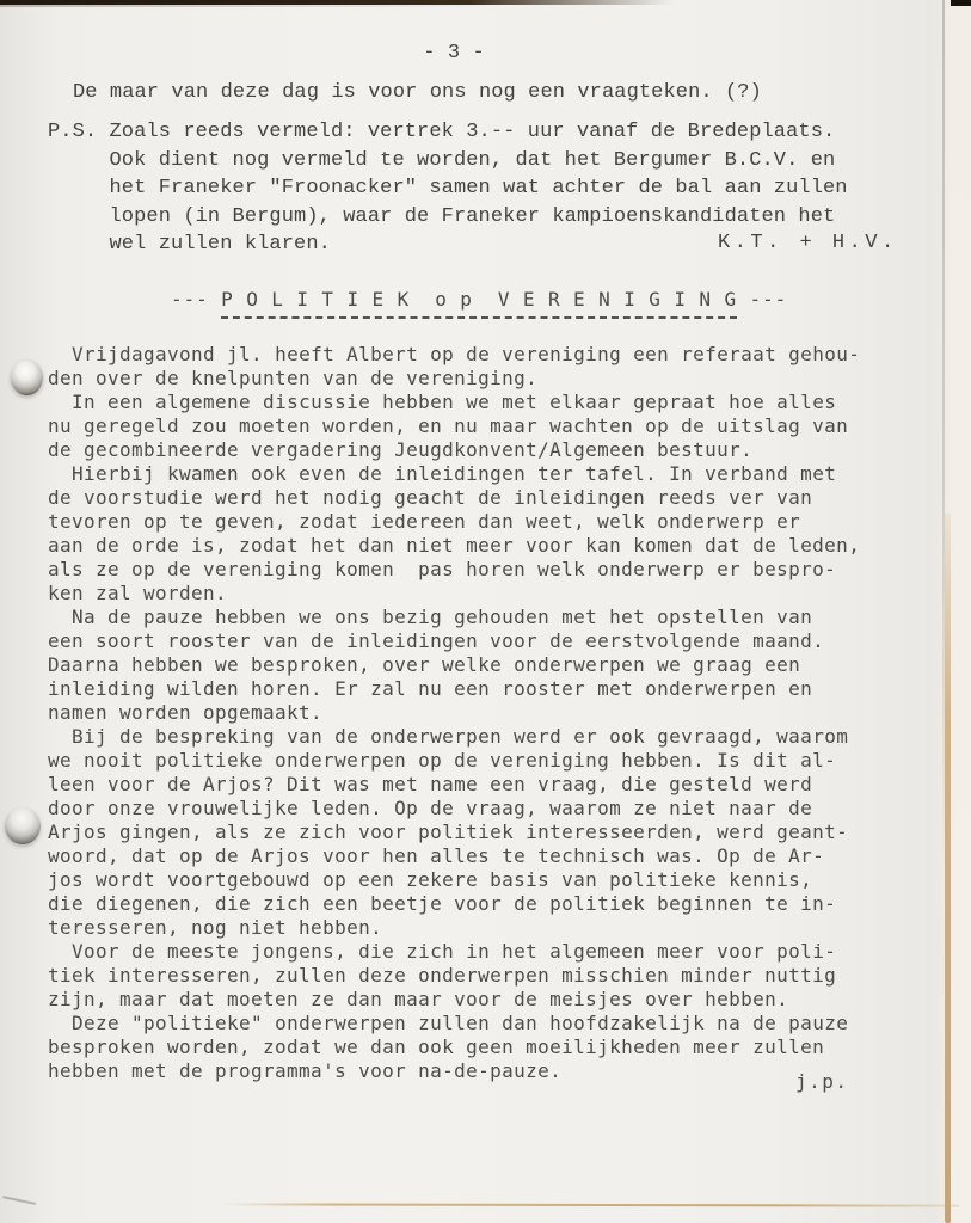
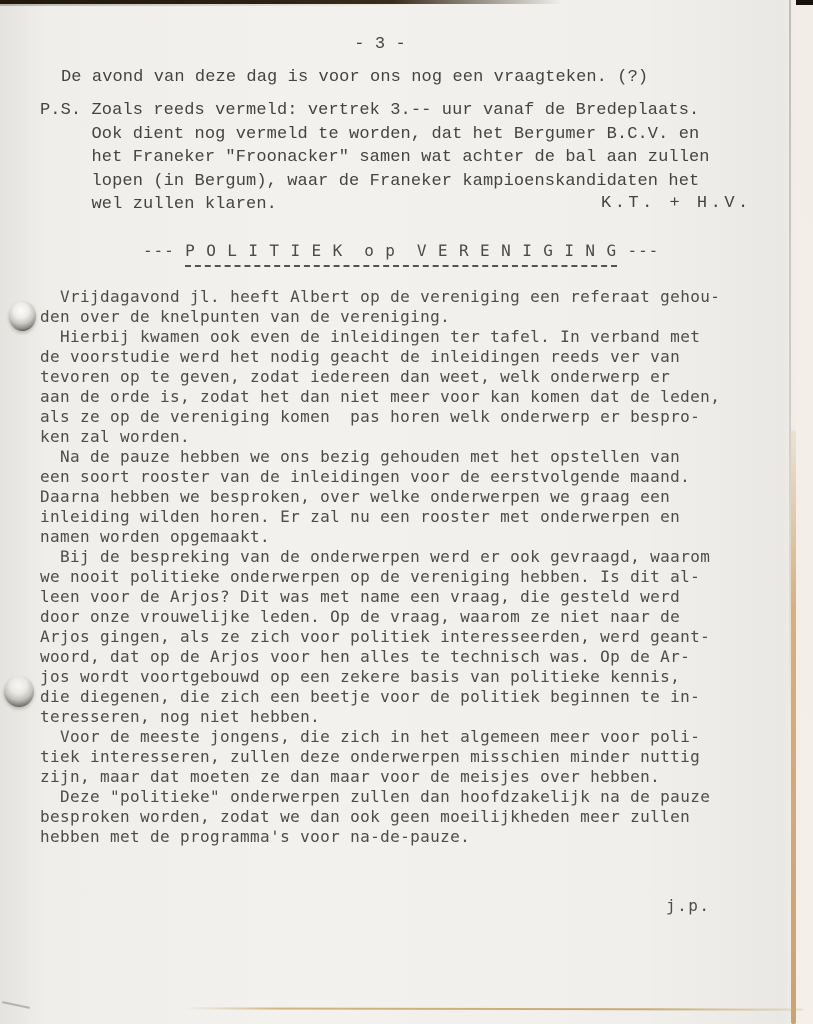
  - 3 -
- De maar van deze dag is voor ons nog een vraagteken. (?)
+ De avond van deze dag is voor ons nog een vraagteken. (?)
  P.S. Zoals reeds vermeld: vertrek 3.-- uur vanaf de Bredeplaats.
  Ook dient nog vermeld te worden, dat het Bergumer B.C.V. en
  het Franeker "Froonacker" samen wat achter de bal aan zullen
  lopen (in Bergum), waar de Franeker kampioenskandidaten het
  wel zullen klaren.
  K.T. + H.V.
  --- P O L I T I E K o p V E R E N I G I N G ---
  Vrijdagavond jl. heeft Albert op de vereniging een referaat gehou-
  den over de knelpunten van de vereniging.
- In een algemene discussie hebben we met elkaar gepraat hoe alles
- nu geregeld zou moeten worden, en nu maar wachten op de uitslag van
- de gecombineerde vergadering Jeugdkonvent/Algemeen bestuur.
  Hierbij kwamen ook even de inleidingen ter tafel. In verband met
  de voorstudie werd het nodig geacht de inleidingen reeds ver van
  tevoren op te geven, zodat iedereen dan weet, welk onderwerp er
  aan de orde is, zodat het dan niet meer voor kan komen dat de leden,
  als ze op de vereniging komen pas horen welk onderwerp er bespro-
  ken zal worden.
  Na de pauze hebben we ons bezig gehouden met het opstellen van
  een soort rooster van de inleidingen voor de eerstvolgende maand.
  Daarna hebben we besproken, over welke onderwerpen we graag een
  inleiding wilden horen. Er zal nu een rooster met onderwerpen en
  namen worden opgemaakt.
  Bij de bespreking van de onderwerpen werd er ook gevraagd, waarom
  we nooit politieke onderwerpen op de vereniging hebben. Is dit al-
  leen voor de Arjos? Dit was met name een vraag, die gesteld werd
  door onze vrouwelijke leden. Op de vraag, waarom ze niet naar de
  Arjos gingen, als ze zich voor politiek interesseerden, werd geant-
  woord, dat op de Arjos voor hen alles te technisch was. Op de Ar-
  jos wordt voortgebouwd op een zekere basis van politieke kennis,
  die diegenen, die zich een beetje voor de politiek beginnen te in-
  teresseren, nog niet hebben.
  Voor de meeste jongens, die zich in het algemeen meer voor poli-
  tiek interesseren, zullen deze onderwerpen misschien minder nuttig
  zijn, maar dat moeten ze dan maar voor de meisjes over hebben.
  Deze "politieke" onderwerpen zullen dan hoofdzakelijk na de pauze
  besproken worden, zodat we dan ook geen moeilijkheden meer zullen
  hebben met de programma's voor na-de-pauze.
  j.p.
